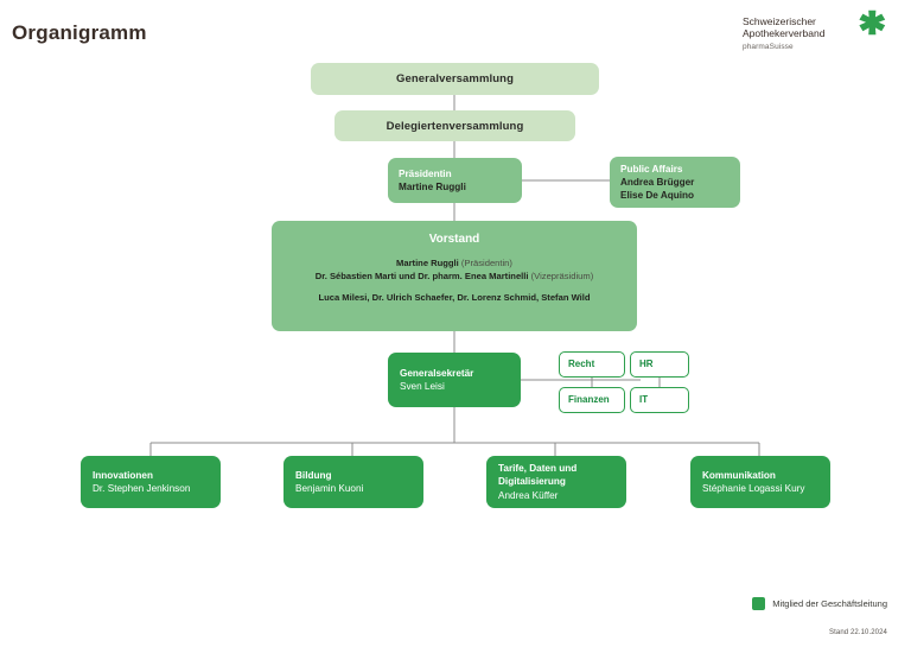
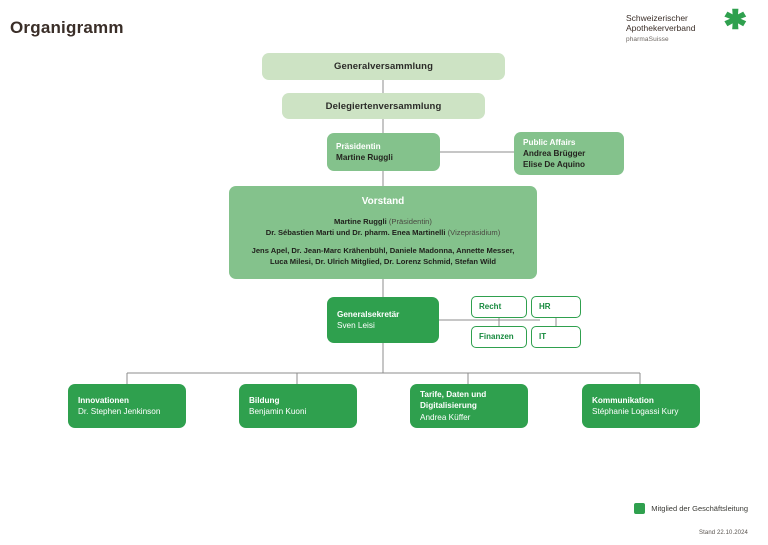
  Organigramm
  Schweizerischer
  Apothekerverband
  Generalversammlung
  Delegiertenversammlung
  Präsidentin
  Martine Ruggli
  Public Affairs
  Andrea Brügger
  Elise De Aquino
  Vorstand
  Martine Ruggli (Präsidentin)
  Dr. Sébastien Marti und Dr. pharm. Enea Martinelli (Vizepräsidium)
+ Jens Apel, Dr. Jean-Marc Krähenbühl, Daniele Madonna, Annette Messer,
- Luca Milesi, Dr. Ulrich Schaefer, Dr. Lorenz Schmid, Stefan Wild
+ Luca Milesi, Dr. Ulrich Mitglied, Dr. Lorenz Schmid, Stefan Wild
  Generalsekretär
  Sven Leisi
  Recht
  HR
  Finanzen
  IT
  Innovationen
  Dr. Stephen Jenkinson
  Bildung
  Benjamin Kuoni
  Tarife, Daten und
  Digitalisierung
  Andrea Küffer
  Kommunikation
  Stéphanie Logassi Kury
  Mitglied der Geschäftsleitung
